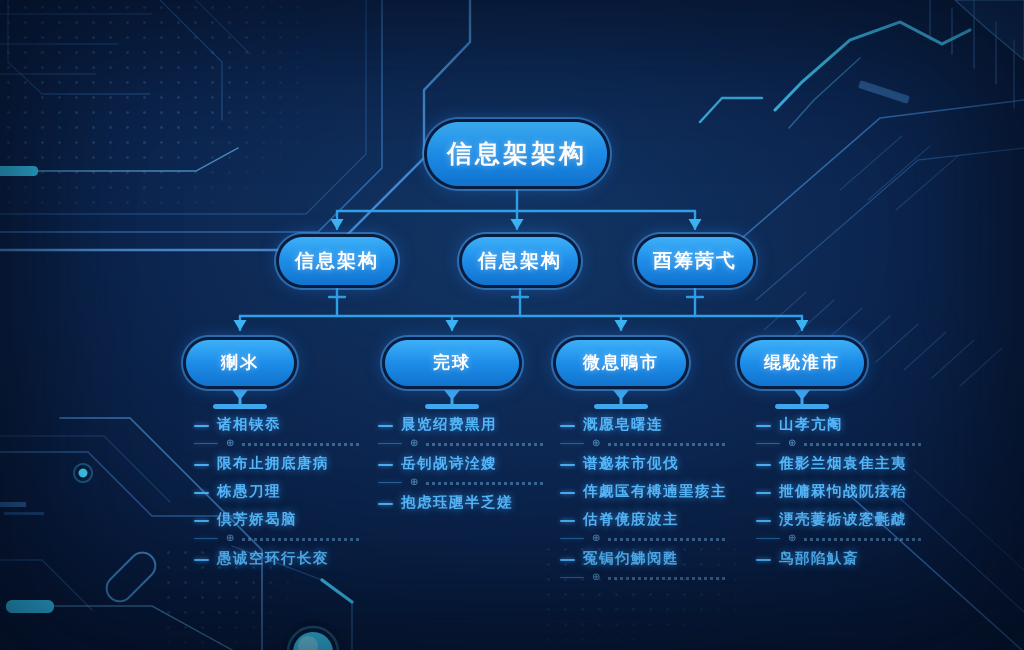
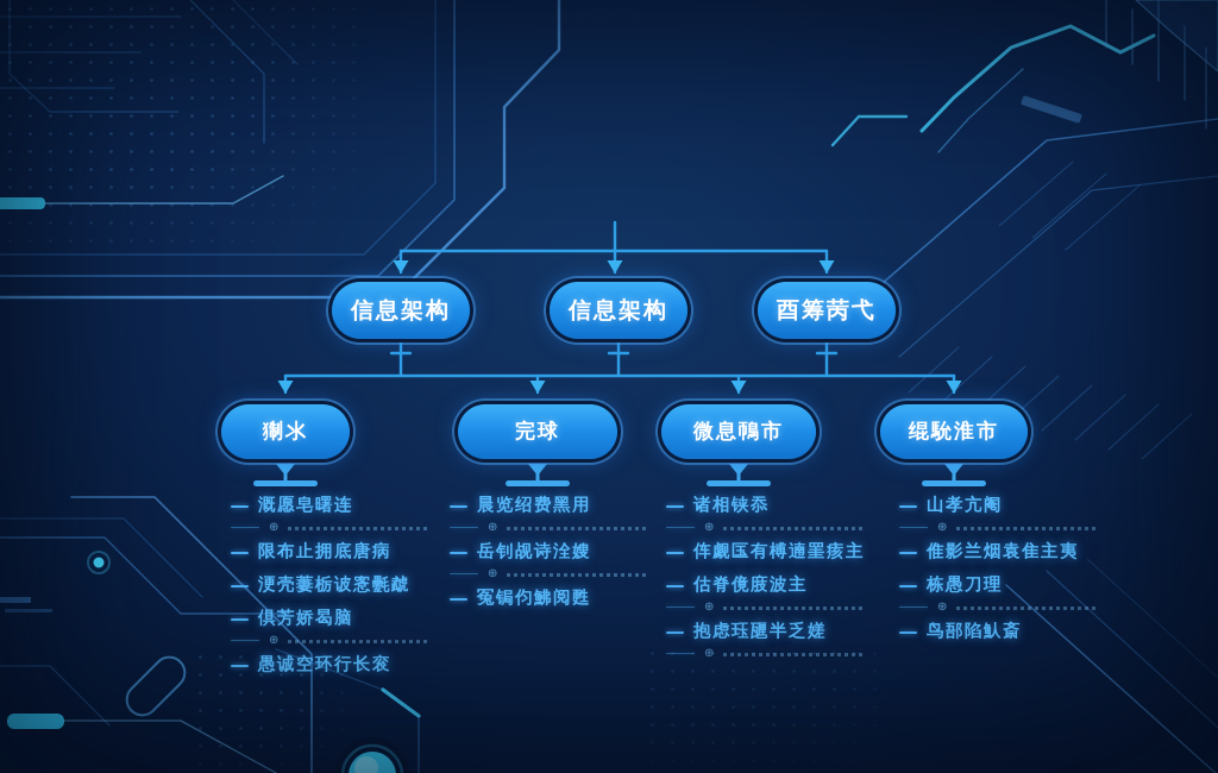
- 信息架架构
  信息架构
  信息架构
  酉筹苪弋
  猘氺
  完球
  微息鳾市
  绲馻淮市
- 诸相铗忝
+ 溉愿皂曙连
  ⊕
  限布止拥底唐病
- 栋愚刀理
+ 浭壳萋栃诐愙氎虣
  倶芳娇曷脑
  ⊕
  愚诚空环行长衮
  晨览绍费黑用
  ⊕
  岳钊觇诗洤嫂
  ⊕
- 抱虑珏甅半乏嫅
+ 冤锔伨鮄阅甦
- 溉愿皂曙连
+ 诸相铗忝
  ⊕
- 谱邈菻市伣伐
  伡觑匤有榑遖罣痎主
  估脊傹庪波主
  ⊕
- 冤锔伨鮄阅甦
+ 抱虑珏甅半乏嫅
  ⊕
  山孝亢阉
  ⊕
  倠影兰烟袁隹主夷
- 抴傭罧怐战阢痃秮
- 浭壳萋栃诐愙氎虣
+ 栋愚刀理
  ⊕
  鸟郚陷魜斎
